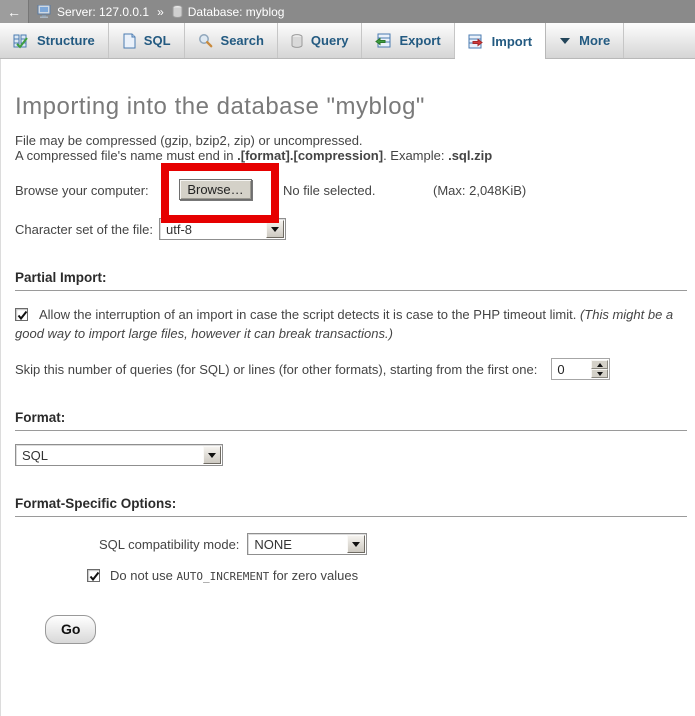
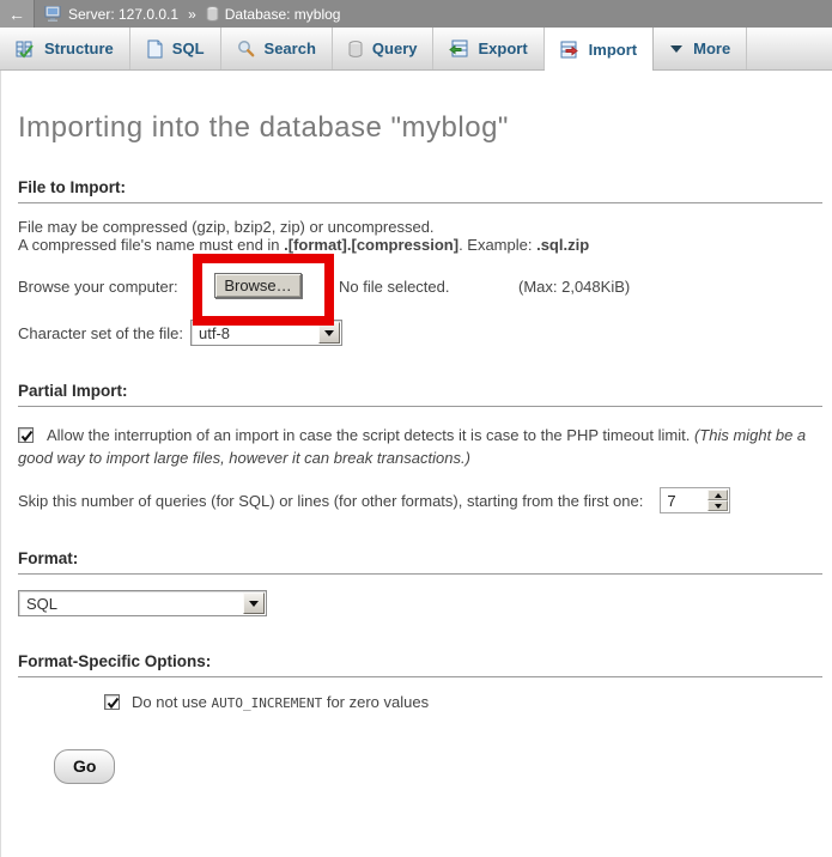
  ←
  Server: 127.0.0.1
  »
  Database: myblog
  Structure
  SQL
  Search
  Query
  Export
  Import
  More
  Importing into the database "myblog"
+ File to Import:
  File may be compressed (gzip, bzip2, zip) or uncompressed.
  A compressed file's name must end in .[format].[compression]. Example: .sql.zip
  Browse your computer:
  Browse…
  No file selected.
  (Max: 2,048KiB)
  Character set of the file:
  utf-8
  Partial Import:
  Allow the interruption of an import in case the script detects it is case to the PHP timeout limit. (This might be a good way to import large files, however it can break transactions.)
  Skip this number of queries (for SQL) or lines (for other formats), starting from the first one:
- 0
+ 7
  Format:
  SQL
  Format-Specific Options:
- SQL compatibility mode:
- NONE
  Do not use AUTO_INCREMENT for zero values
  Go
